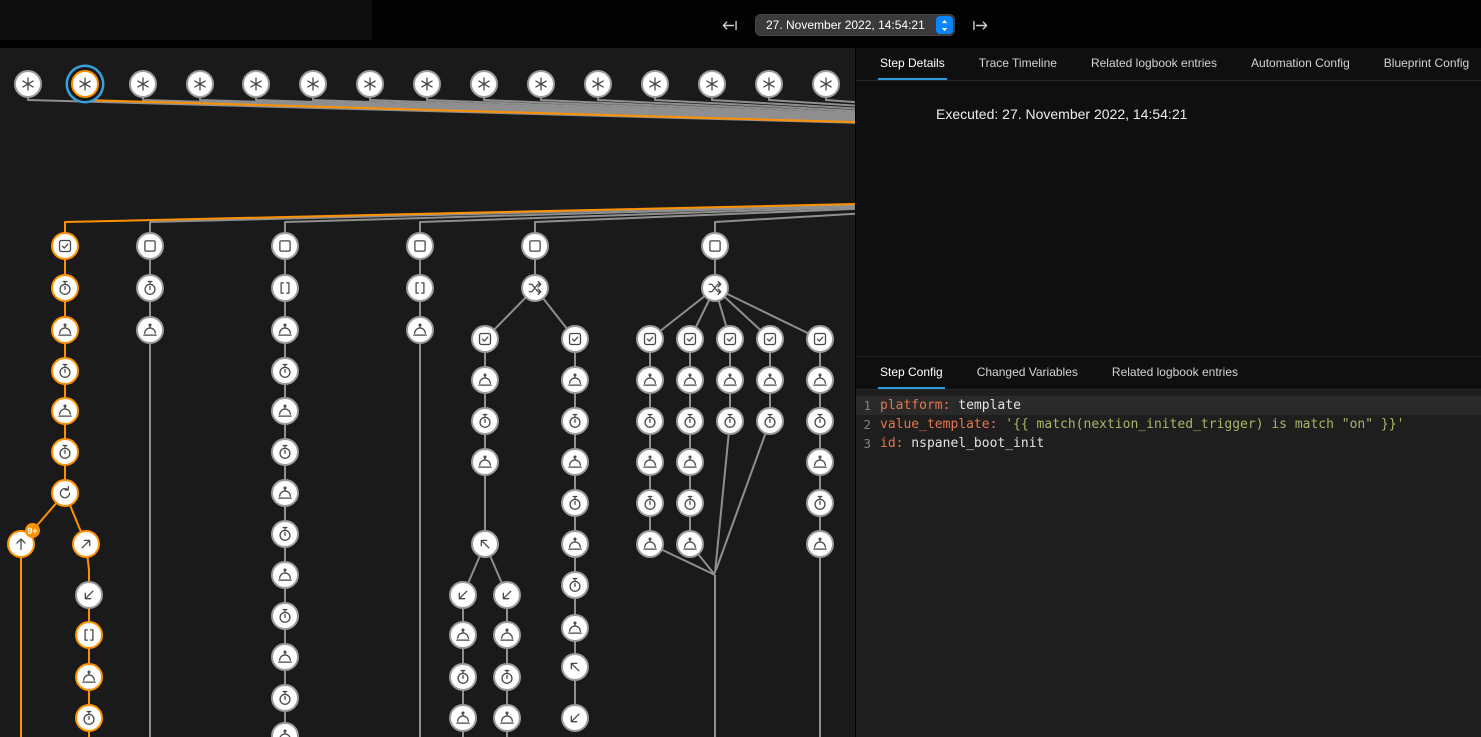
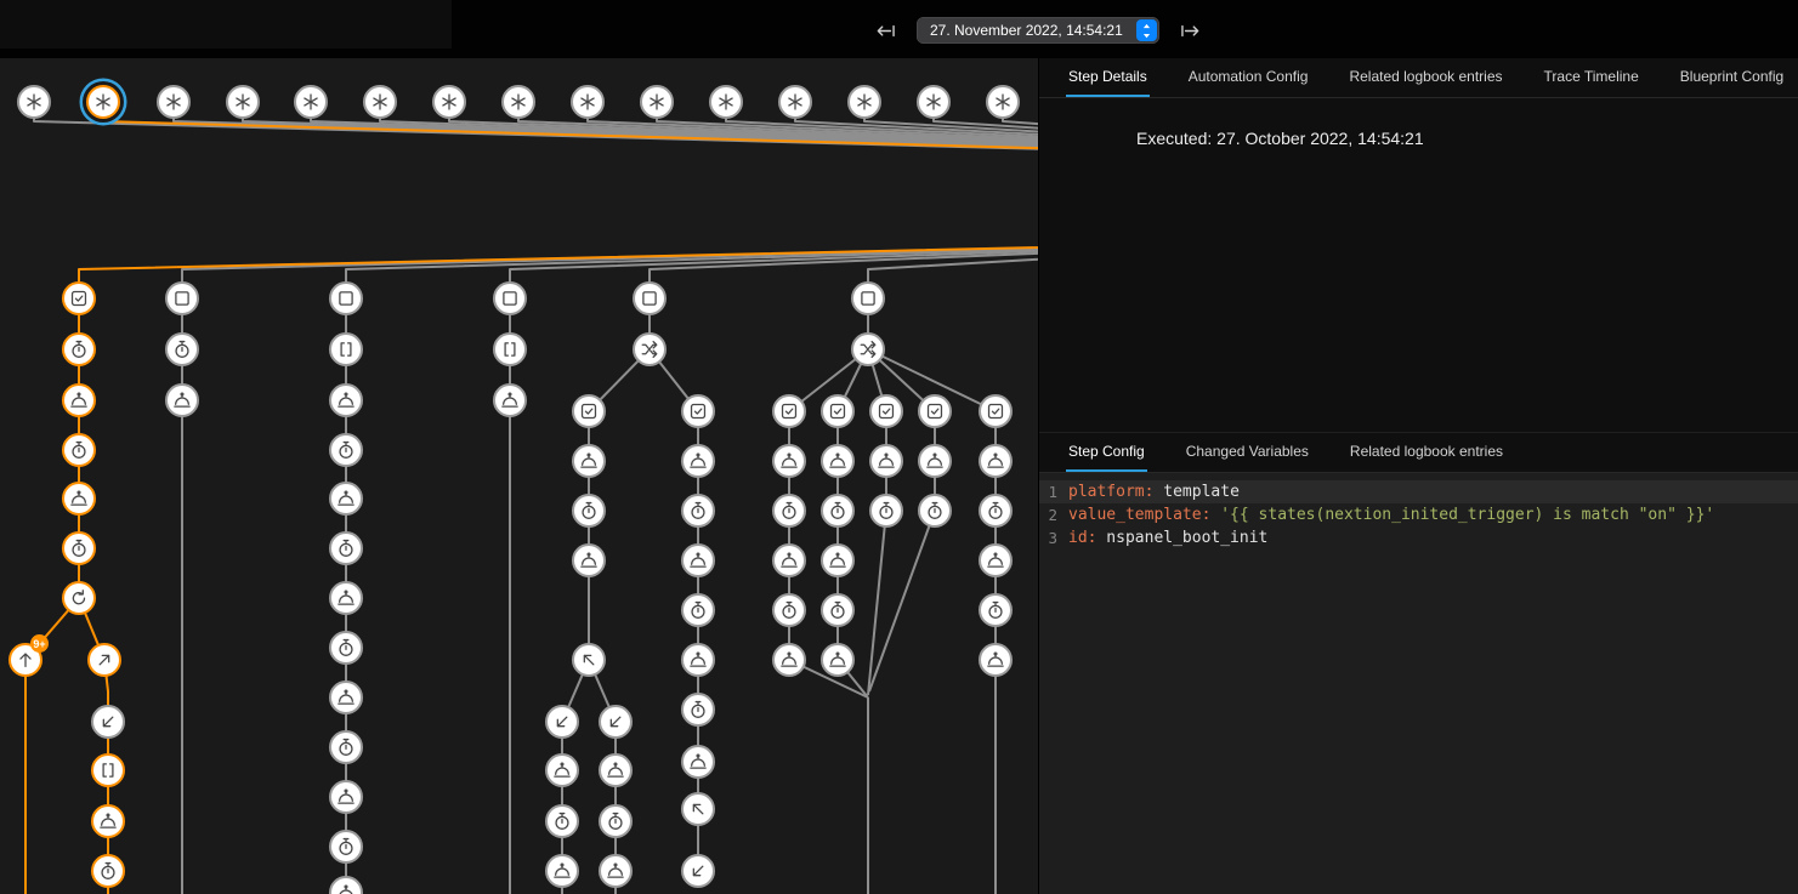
  9+
  27. November 2022, 14:54:21
  Step Details
- Trace Timeline
+ Automation Config
  Related logbook entries
- Automation Config
+ Trace Timeline
  Blueprint Config
- Executed: 27. November 2022, 14:54:21
+ Executed: 27. October 2022, 14:54:21
  Step Config
  Changed Variables
  Related logbook entries
  1
  platform:
  template
  2
  value_template:
- '{{ match(nextion_inited_trigger) is match "on" }}'
+ '{{ states(nextion_inited_trigger) is match "on" }}'
  3
  id:
  nspanel_boot_init
